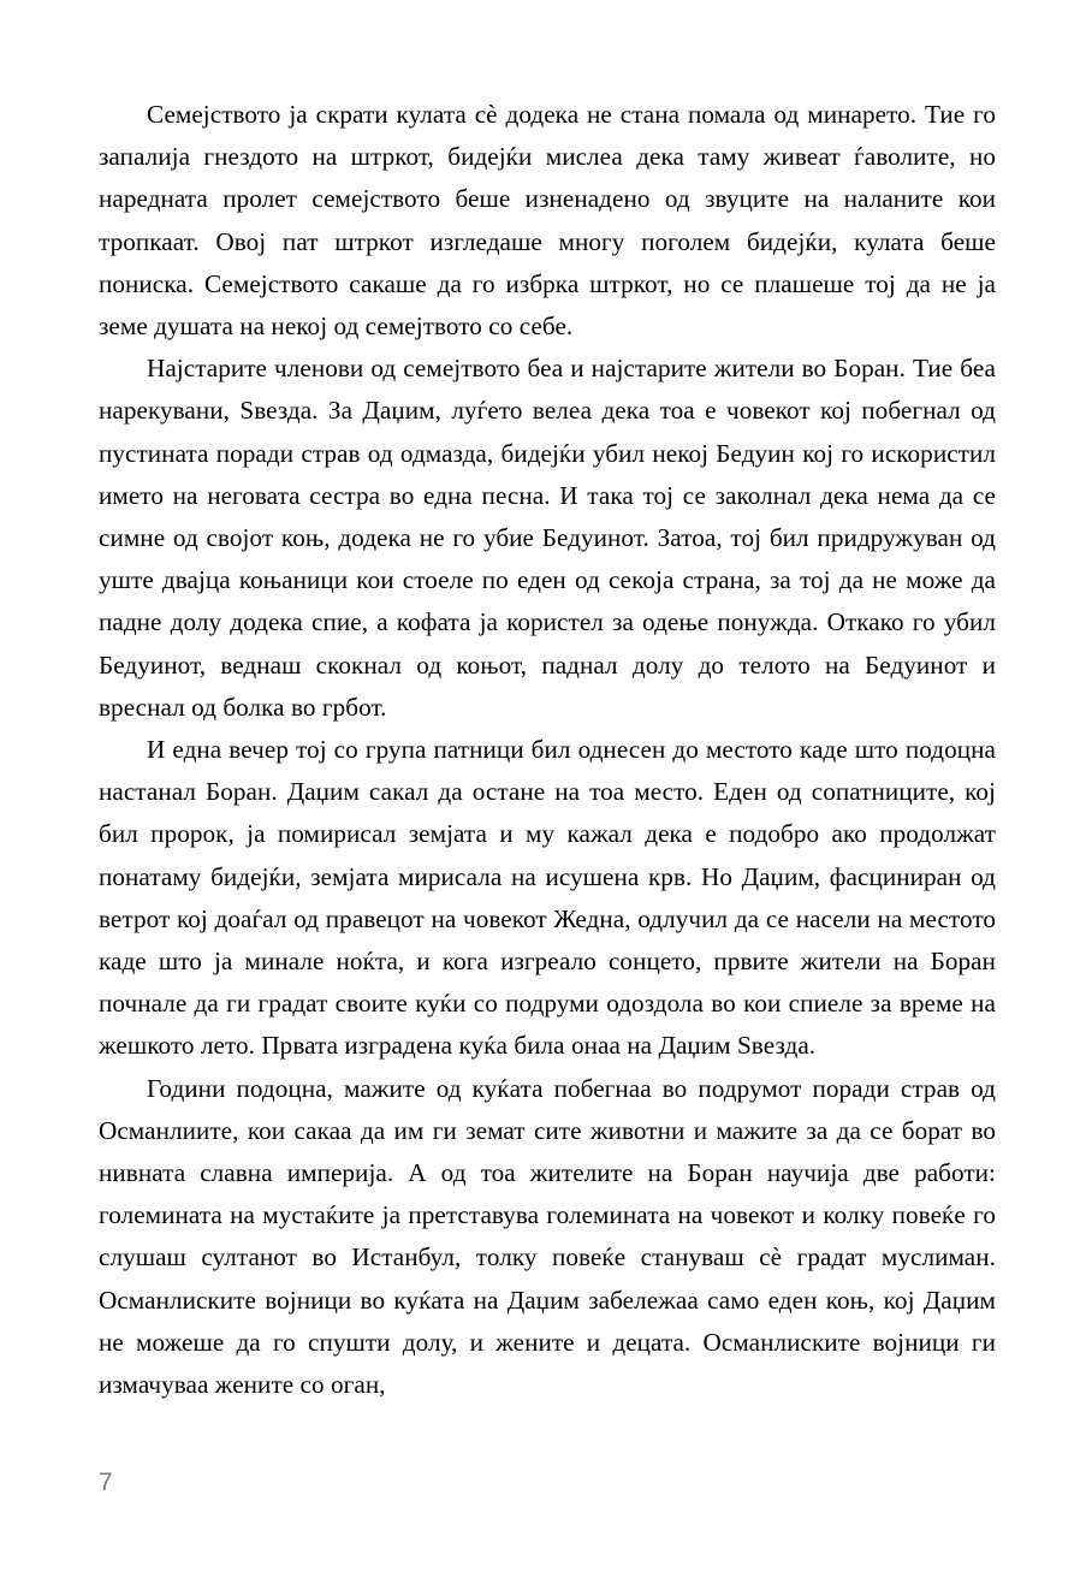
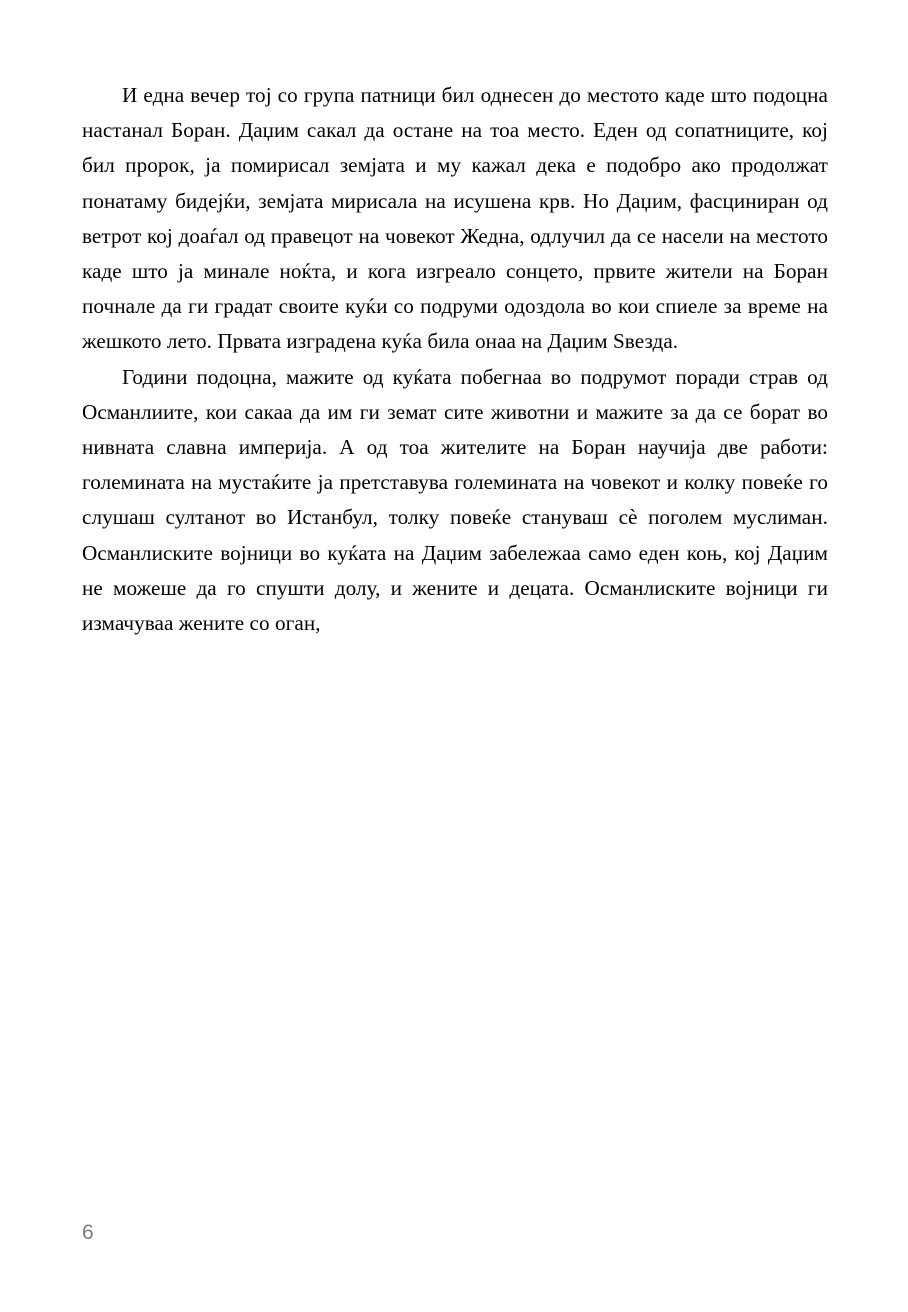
- Семејството ја скрати кулата сѐ додека не стана помала од минарето. Тие го запалија гнездото на штркот, бидејќи мислеа дека таму живеат ѓаволите, но наредната пролет семејството беше изненадено од звуците на наланите кои тропкаат. Овој пат штркот изгледаше многу поголем бидејќи, кулата беше пониска. Семејството сакаше да го избрка штркот, но се плашеше тој да не ја земе душата на некој од семејтвото со себе.
- Најстарите членови од семејтвото беа и најстарите жители во Боран. Тие беа нарекувани, Ѕвезда. За Даџим, луѓето велеа дека тоа е човекот кој побегнал од пустината поради страв од одмазда, бидејќи убил некој Бедуин кој го искористил името на неговата сестра во една песна. И така тој се заколнал дека нема да се симне од својот коњ, додека не го убие Бедуинот. Затоа, тој бил придружуван од уште двајца коњаници кои стоеле по еден од секоја страна, за тој да не може да падне долу додека спие, а кофата ја користел за одење понужда. Откако го убил Бедуинот, веднаш скокнал од коњот, паднал долу до телото на Бедуинот и вреснал од болка во грбот.
  И една вечер тој со група патници бил однесен до местото каде што подоцна настанал Боран. Даџим сакал да остане на тоа место. Еден од сопатниците, кој бил пророк, ја помирисал земјата и му кажал дека е подобро ако продолжат понатаму бидејќи, земјата мирисала на исушена крв. Но Даџим, фасциниран од ветрот кој доаѓал од правецот на човекот Жедна, одлучил да се насели на местото каде што ја минале ноќта, и кога изгреало сонцето, првите жители на Боран почнале да ги градат своите куќи со подруми одоздола во кои спиеле за време на жешкото лето. Првата изградена куќа била онаа на Даџим Ѕвезда.
- Години подоцна, мажите од куќата побегнаа во подрумот поради страв од Османлиите, кои сакаа да им ги земат сите животни и мажите за да се борат во нивната славна империја. А од тоа жителите на Боран научија две работи: големината на мустаќите ја претставува големината на човекот и колку повеќе го слушаш султанот во Истанбул, толку повеќе стануваш сѐ градат муслиман. Османлиските војници во куќата на Даџим забележаа само еден коњ, кој Даџим не можеше да го спушти долу, и жените и децата. Османлиските војници ги измачуваа жените со оган,
+ Години подоцна, мажите од куќата побегнаа во подрумот поради страв од Османлиите, кои сакаа да им ги земат сите животни и мажите за да се борат во нивната славна империја. А од тоа жителите на Боран научија две работи: големината на мустаќите ја претставува големината на човекот и колку повеќе го слушаш султанот во Истанбул, толку повеќе стануваш сѐ поголем муслиман. Османлиските војници во куќата на Даџим забележаа само еден коњ, кој Даџим не можеше да го спушти долу, и жените и децата. Османлиските војници ги измачуваа жените со оган,
- 7
+ 6
